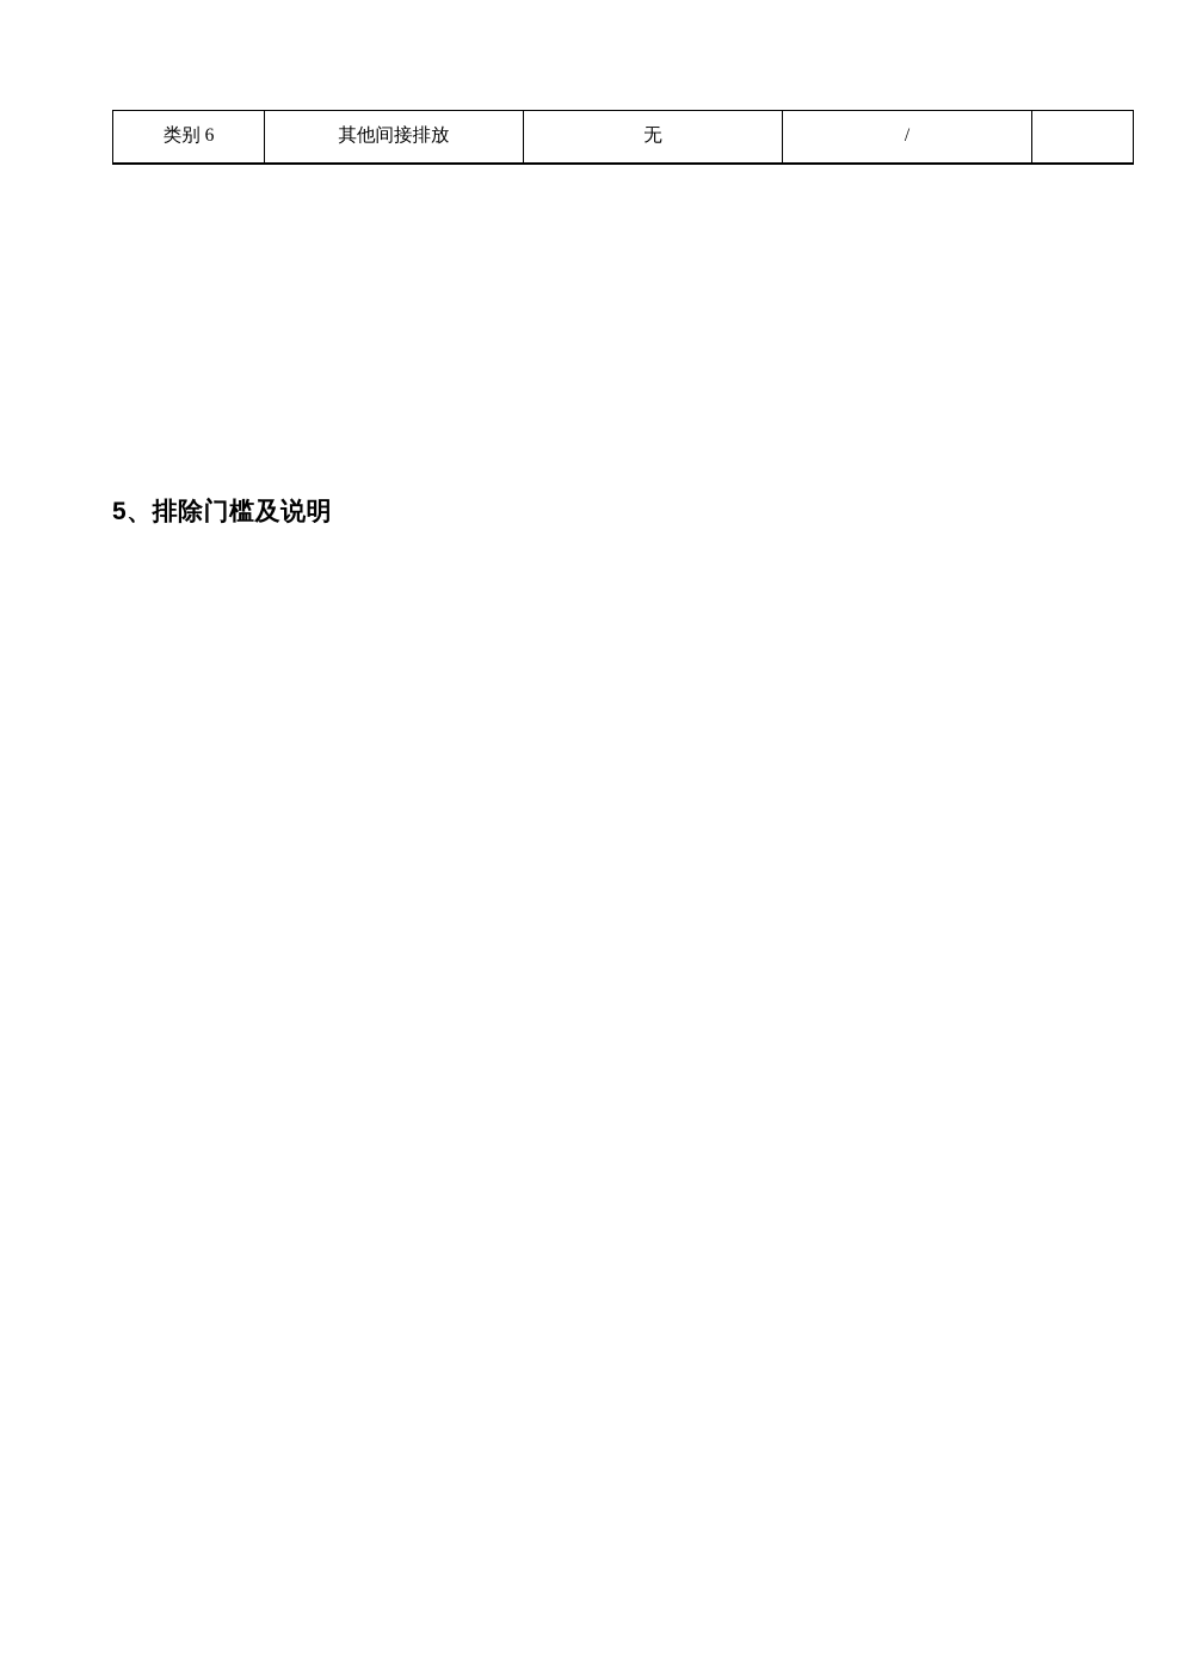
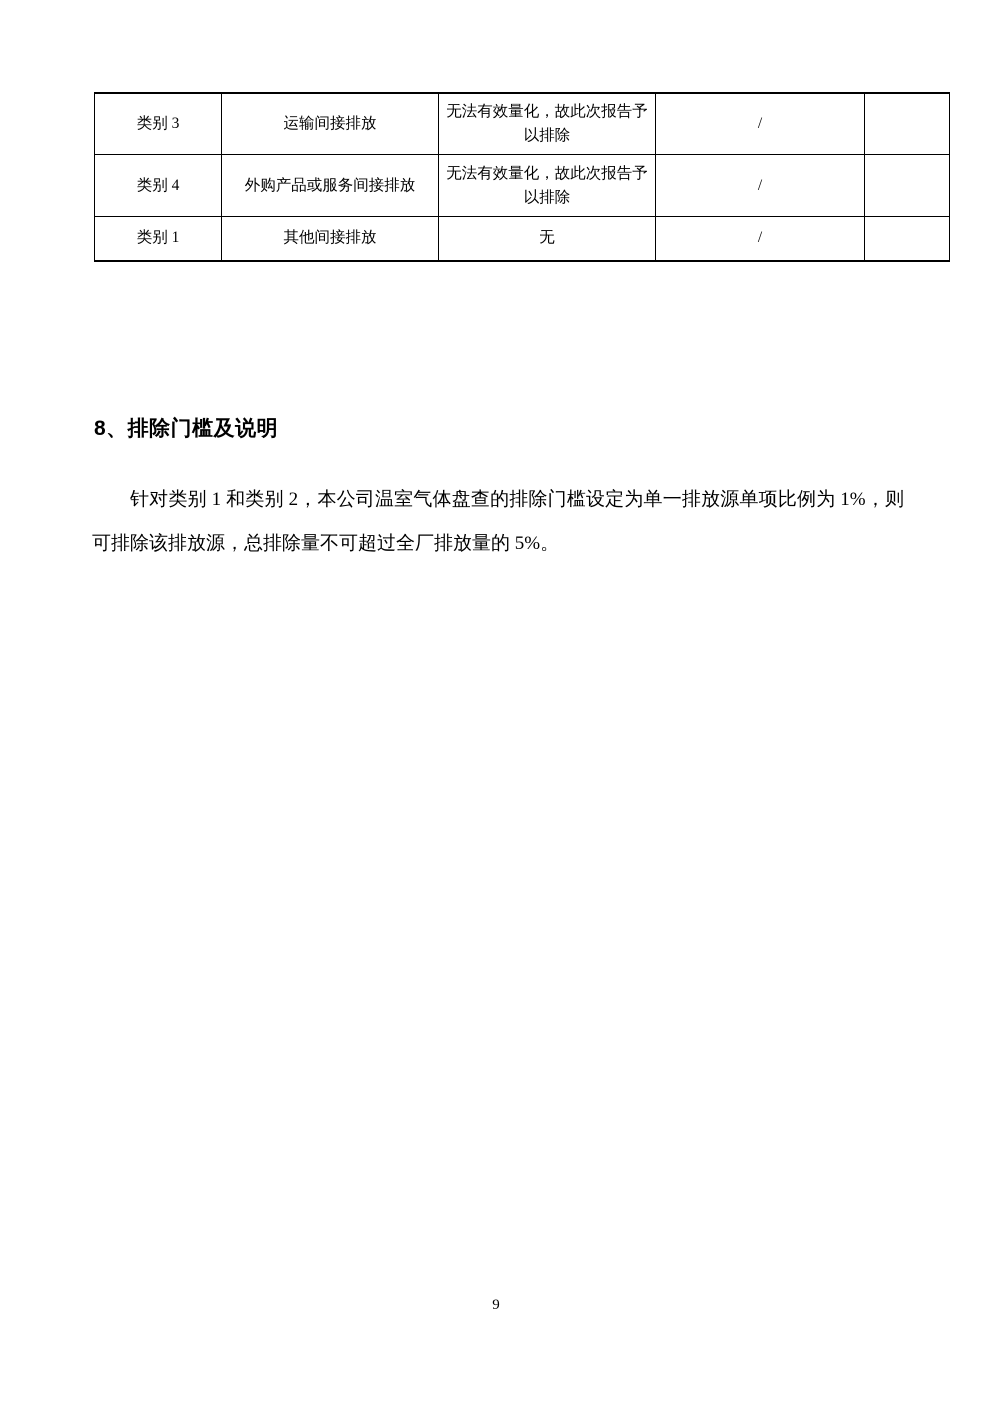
+ 类别 3	运输间接排放	无法有效量化，故此次报告予以排除	/
+ 类别 4	外购产品或服务间接排放	无法有效量化，故此次报告予以排除	/
- 类别 6	其他间接排放	无	/
+ 类别 1	其他间接排放	无	/
- 5、排除门槛及说明
+ 8、排除门槛及说明
+ 针对类别 1 和类别 2，本公司温室气体盘查的排除门槛设定为单一排放源单项比例为 1%，则可排除该排放源，总排除量不可超过全厂排放量的 5%。
+ 9
